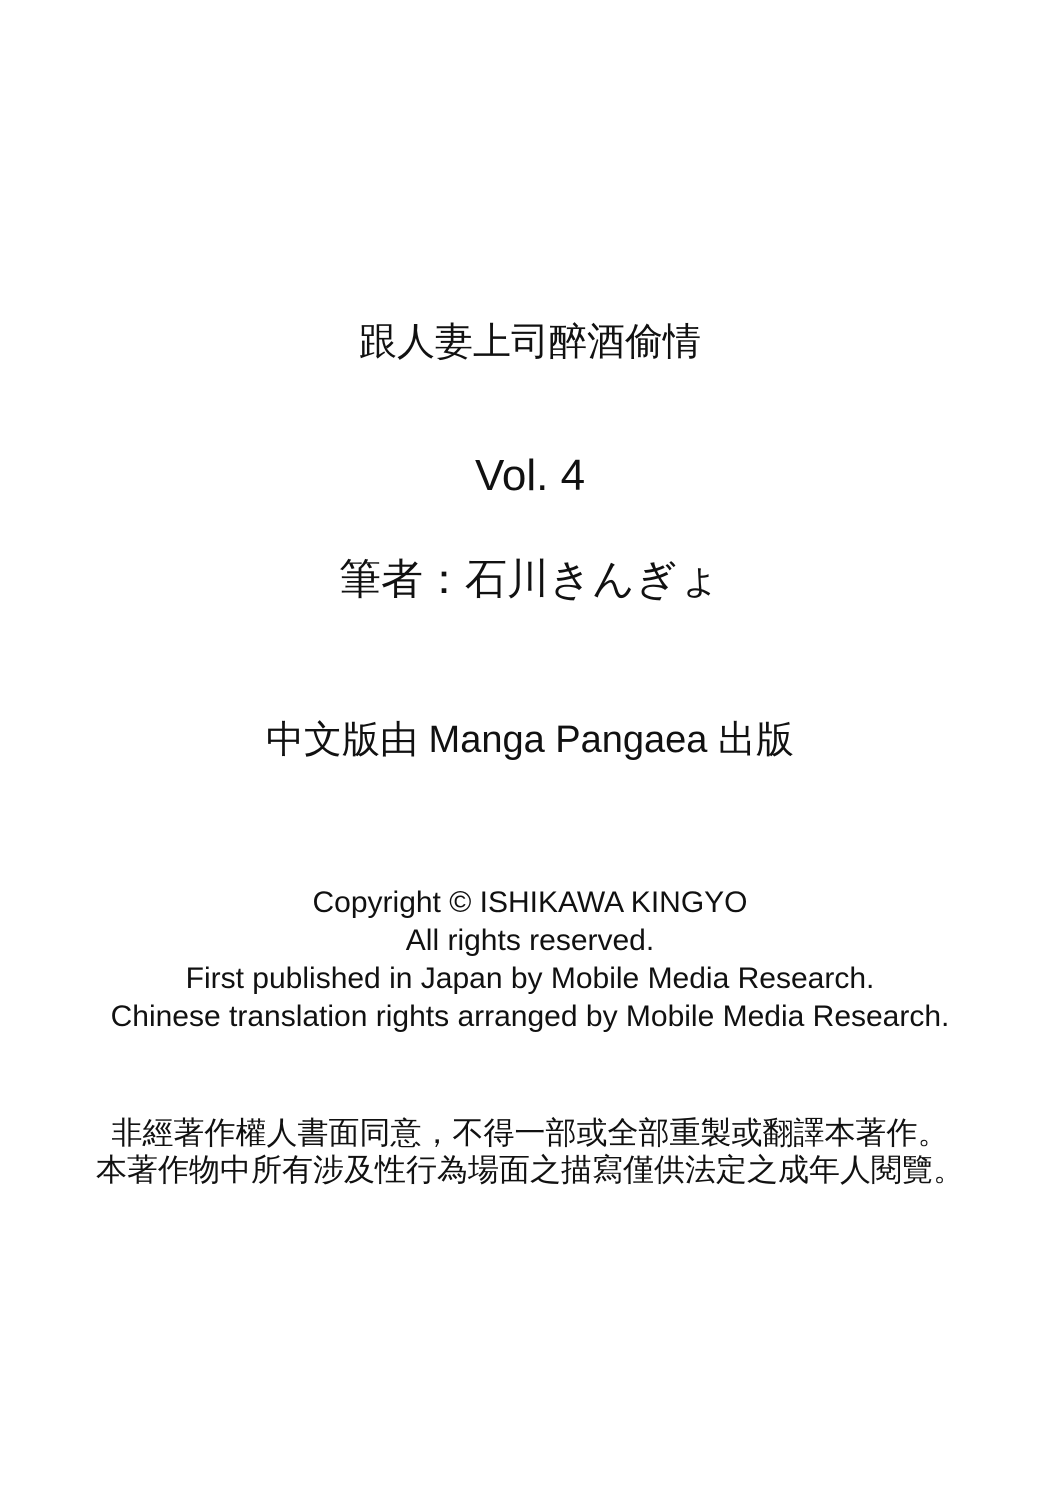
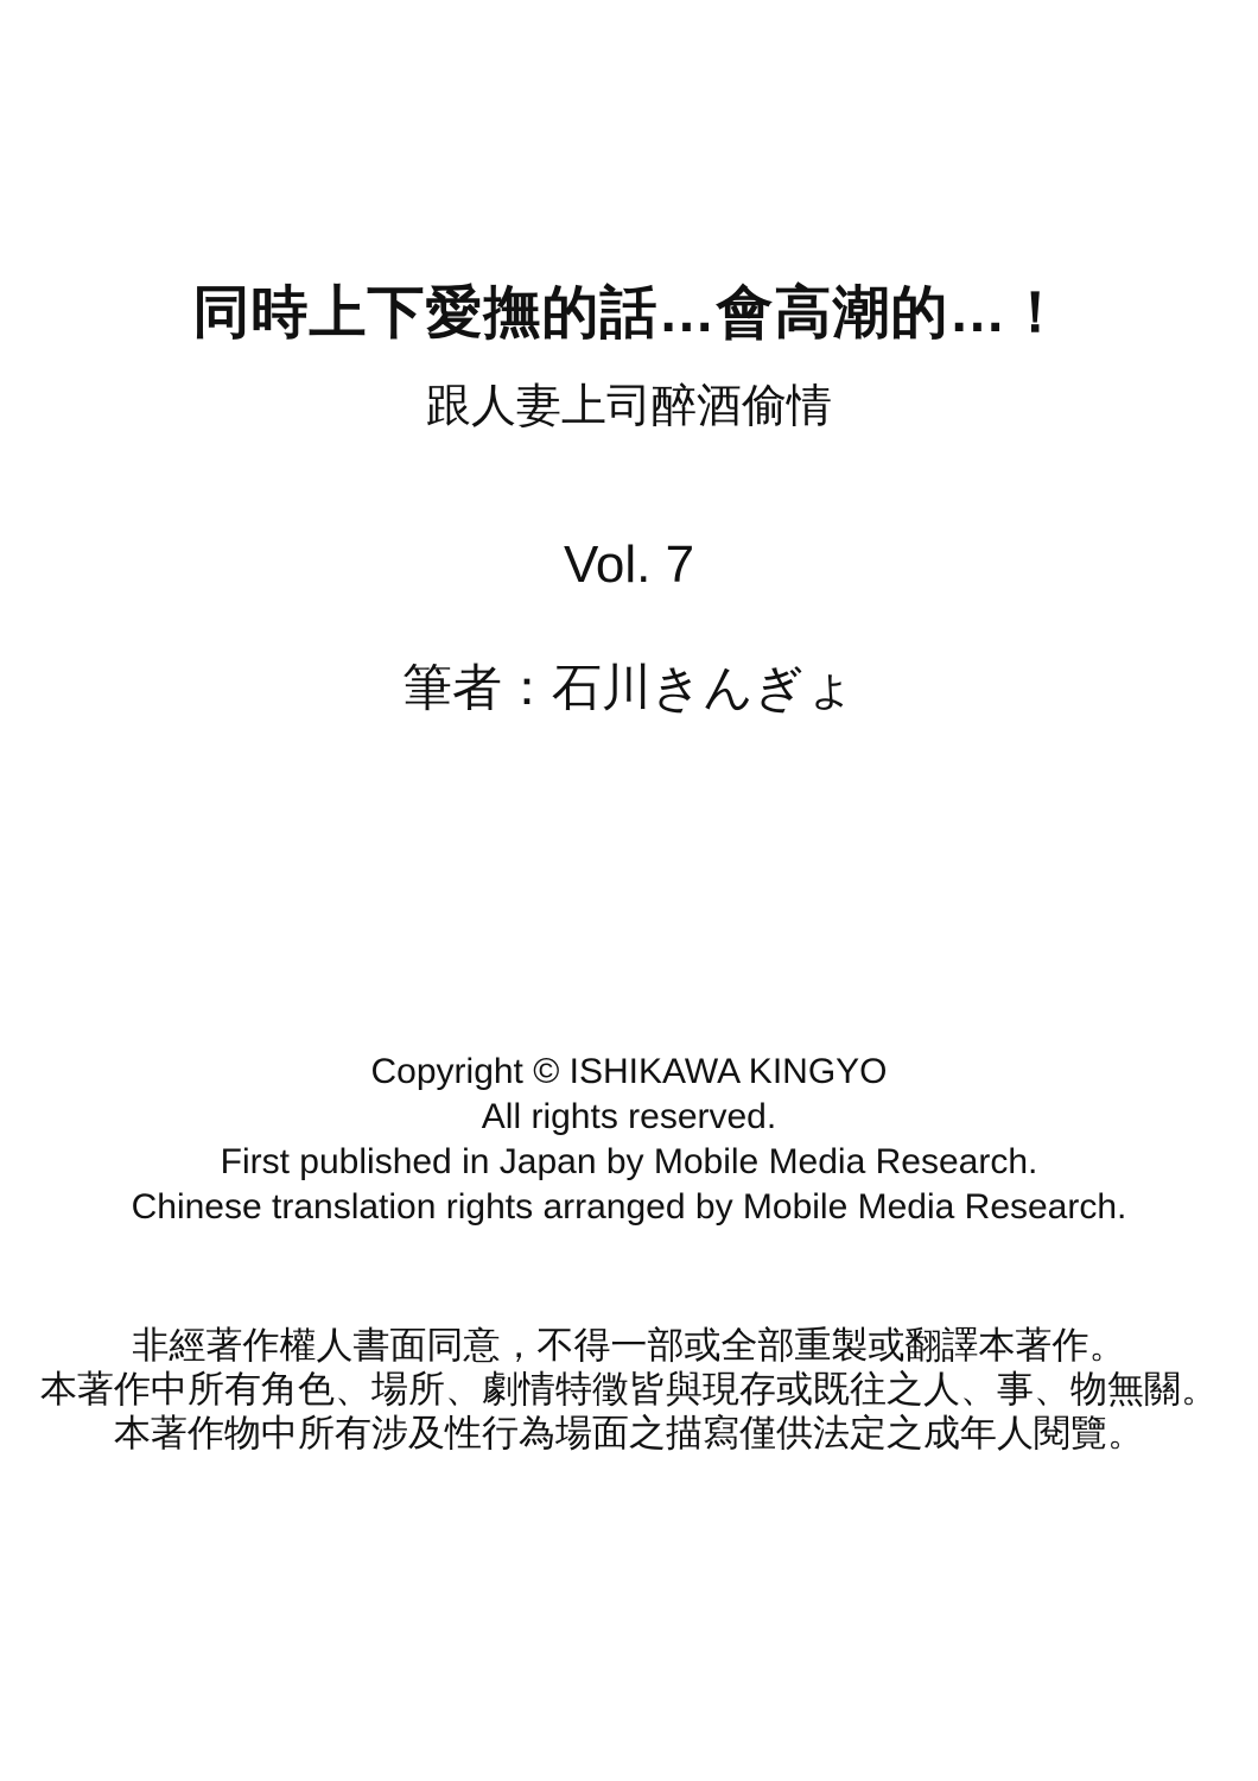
+ 同時上下愛撫的話…會高潮的…！
  跟人妻上司醉酒偷情
- Vol. 4
+ Vol. 7
  筆者：石川きんぎょ
- 中文版由 Manga Pangaea 出版
  Copyright © ISHIKAWA KINGYO
  All rights reserved.
  First published in Japan by Mobile Media Research.
  Chinese translation rights arranged by Mobile Media Research.
  非經著作權人書面同意，不得一部或全部重製或翻譯本著作。
+ 本著作中所有角色、場所、劇情特徵皆與現存或既往之人、事、物無關。
  本著作物中所有涉及性行為場面之描寫僅供法定之成年人閱覽。
